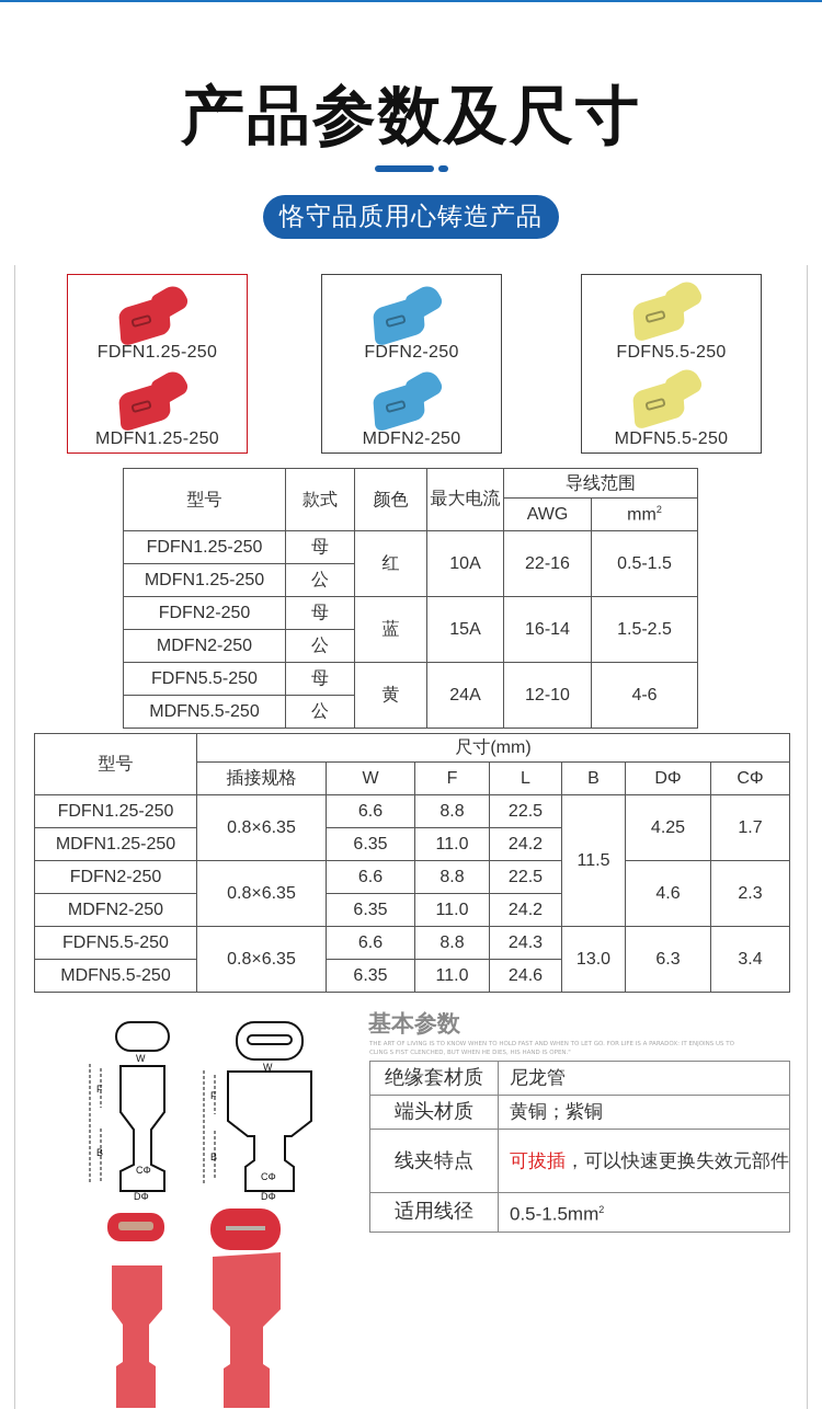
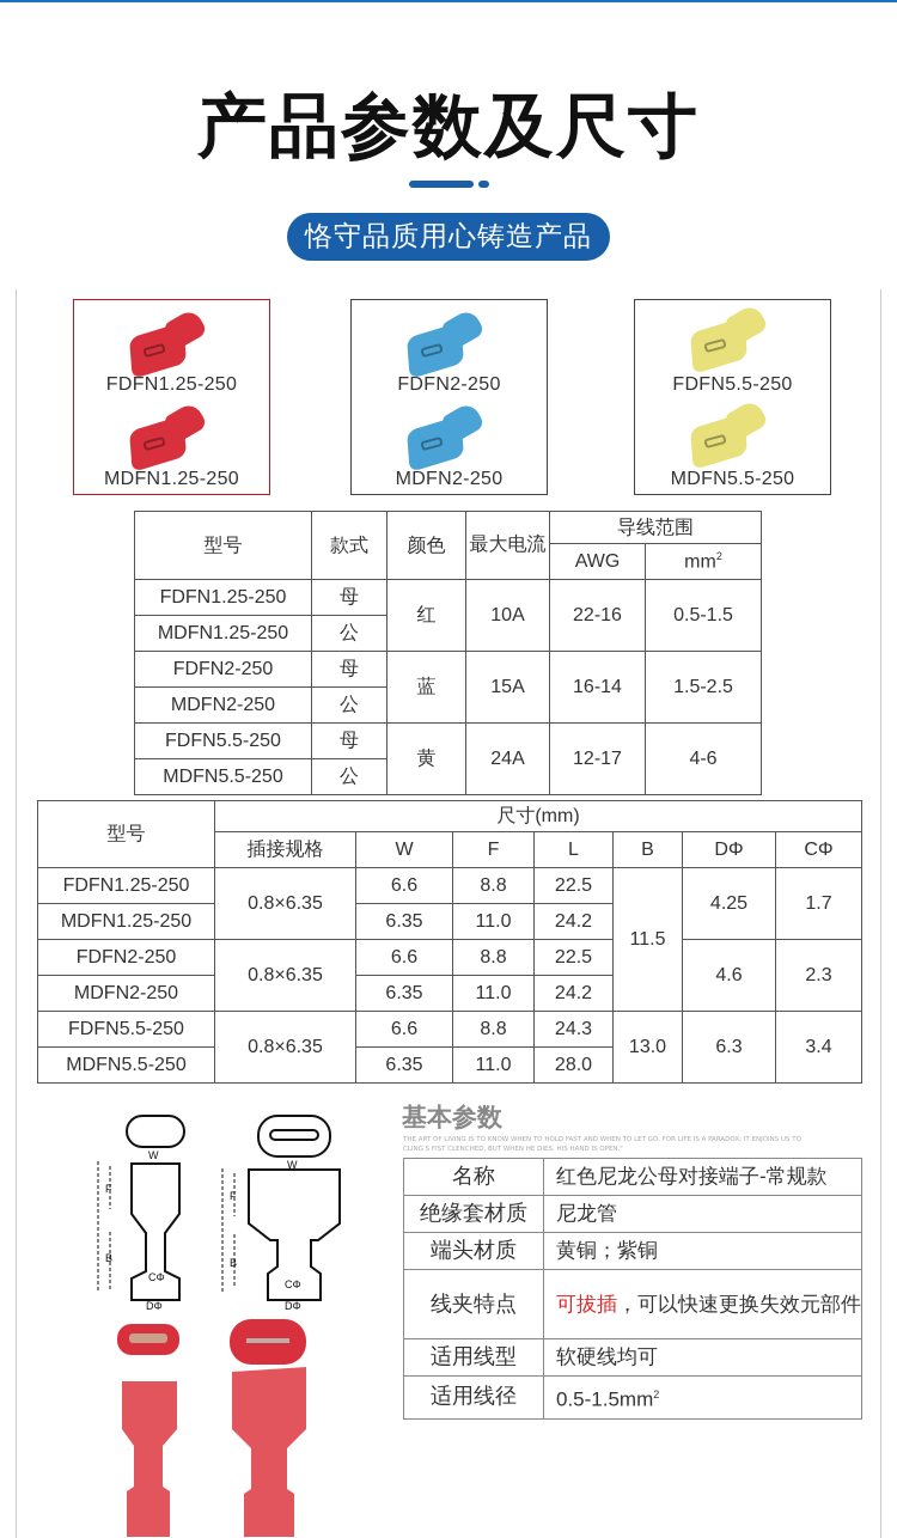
  产品参数及尺寸
  恪守品质用心铸造产品
  FDFN1.25-250
  MDFN1.25-250
  FDFN2-250
  MDFN2-250
  FDFN5.5-250
  MDFN5.5-250
  型号	款式	颜色	最大电流	导线范围
  AWG	mm2
  FDFN1.25-250	母	红	10A	22-16	0.5-1.5
  MDFN1.25-250	公
  FDFN2-250	母	蓝	15A	16-14	1.5-2.5
  MDFN2-250	公
- FDFN5.5-250	母	黄	24A	12-10	4-6
+ FDFN5.5-250	母	黄	24A	12-17	4-6
  MDFN5.5-250	公
  型号	尺寸(mm)
  插接规格	W	F	L	B	DΦ	CΦ
  FDFN1.25-250	0.8×6.35	6.6	8.8	22.5	11.5	4.25	1.7
  MDFN1.25-250	6.35	11.0	24.2
  FDFN2-250	0.8×6.35	6.6	8.8	22.5	4.6	2.3
  MDFN2-250	6.35	11.0	24.2
  FDFN5.5-250	0.8×6.35	6.6	8.8	24.3	13.0	6.3	3.4
- MDFN5.5-250	6.35	11.0	24.6
+ MDFN5.5-250	6.35	11.0	28.0
  W
  F
  B
  CΦ
  DΦ
  W
  F
  B
  CΦ
  DΦ
  基本参数
+ 名称	红色尼龙公母对接端子-常规款
  绝缘套材质	尼龙管
  端头材质	黄铜；紫铜
  线夹特点	可拔插，可以快速更换失效元部件
+ 适用线型	软硬线均可
  适用线径	0.5-1.5mm2
